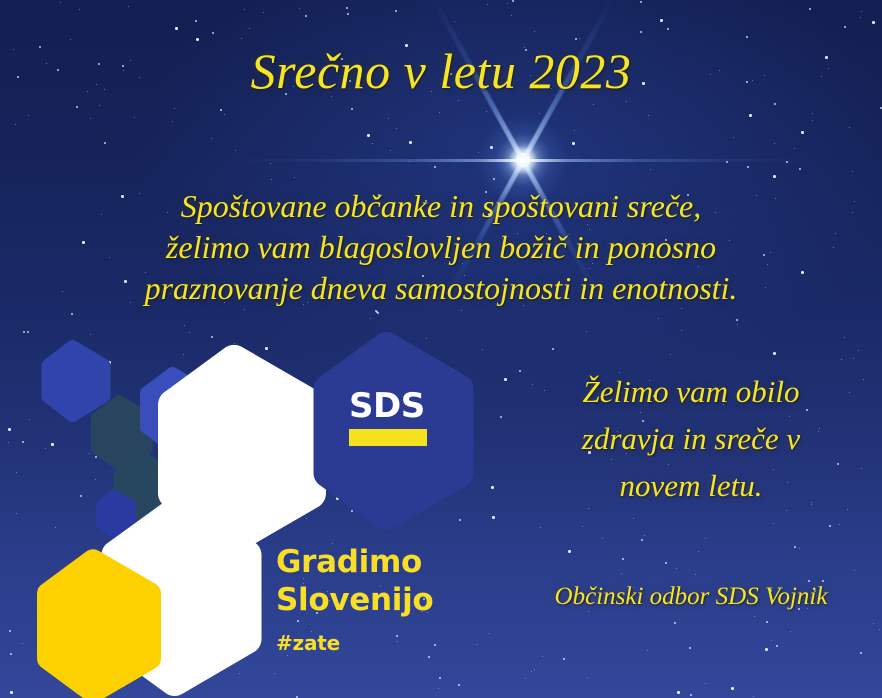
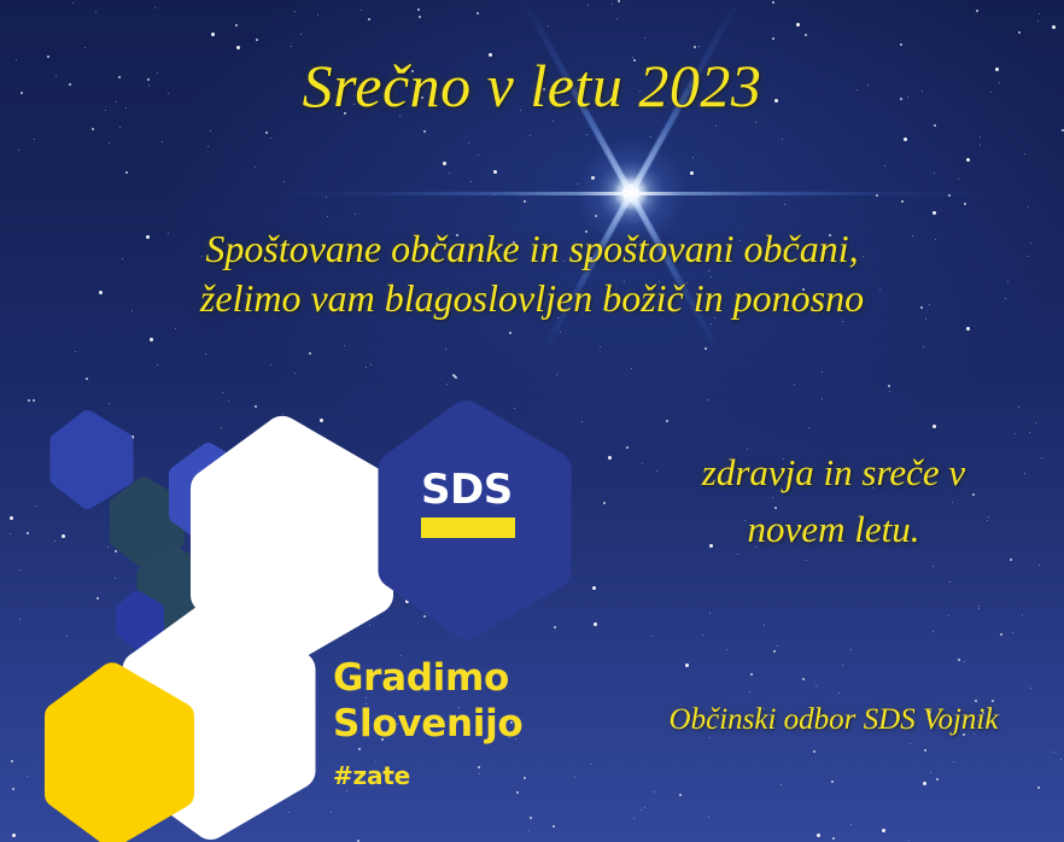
  SDS
  Gradimo
  Slovenijo
  #zate
  Srečno v letu 2023
- Spoštovane občanke in spoštovani sreče,
+ Spoštovane občanke in spoštovani občani,
  želimo vam blagoslovljen božič in ponosno
- praznovanje dneva samostojnosti in enotnosti.
- Želimo vam obilo
  zdravja in sreče v
  novem letu.
  Občinski odbor SDS Vojnik
